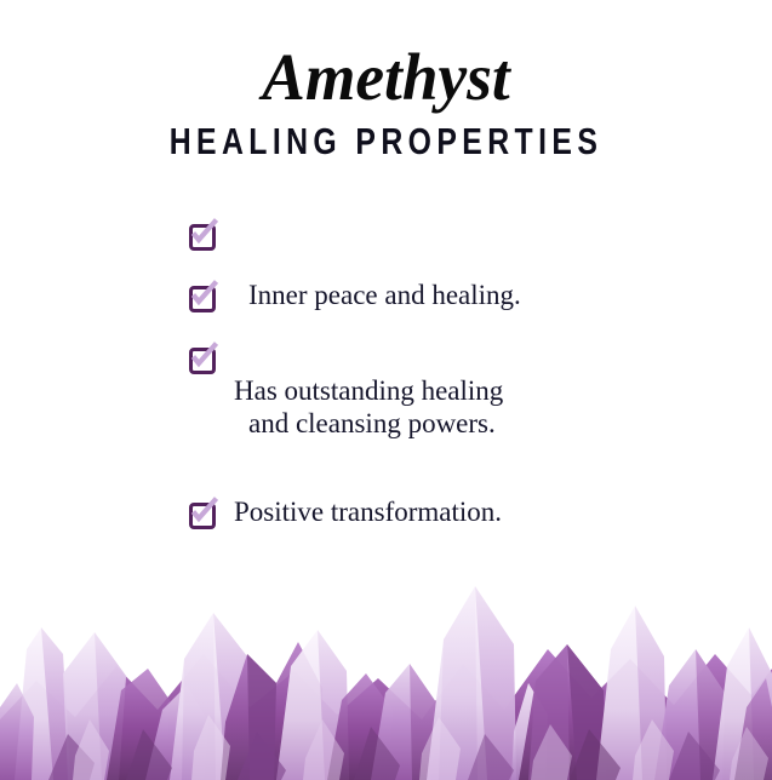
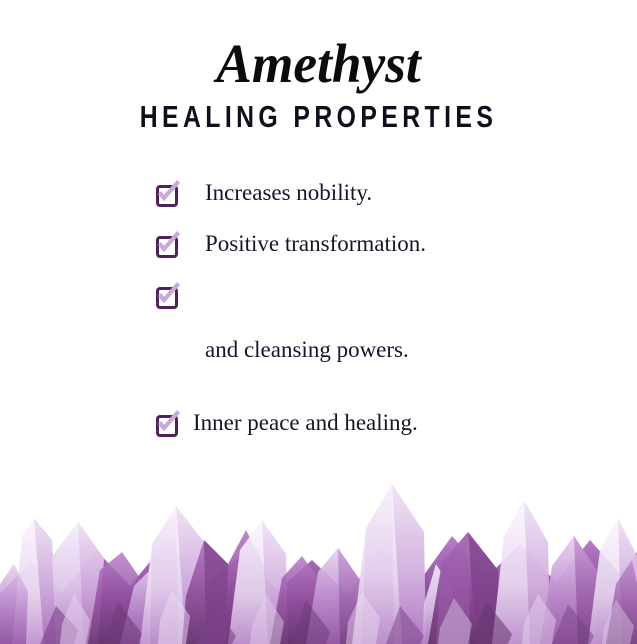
  Amethyst
  HEALING PROPERTIES
+ Increases nobility.
- Inner peace and healing.
+ Positive transformation.
- Has outstanding healing
  and cleansing powers.
- Positive transformation.
+ Inner peace and healing.
